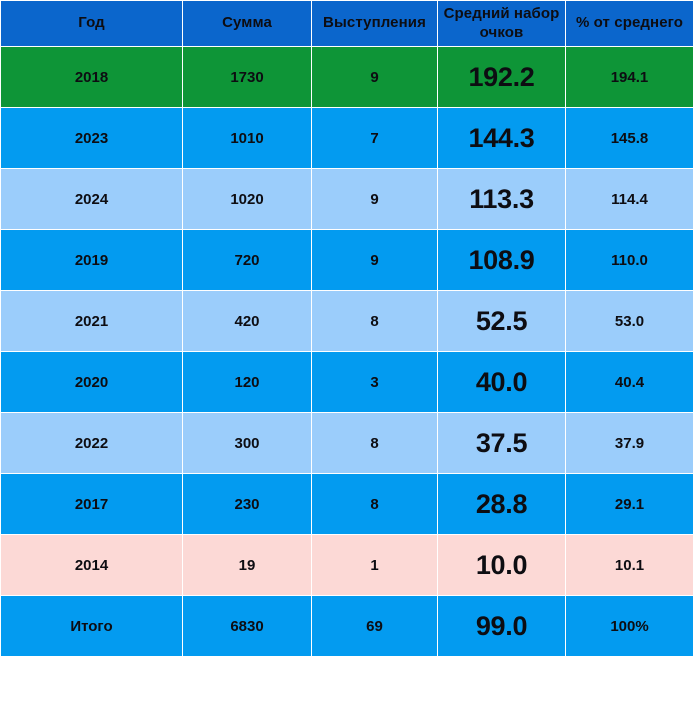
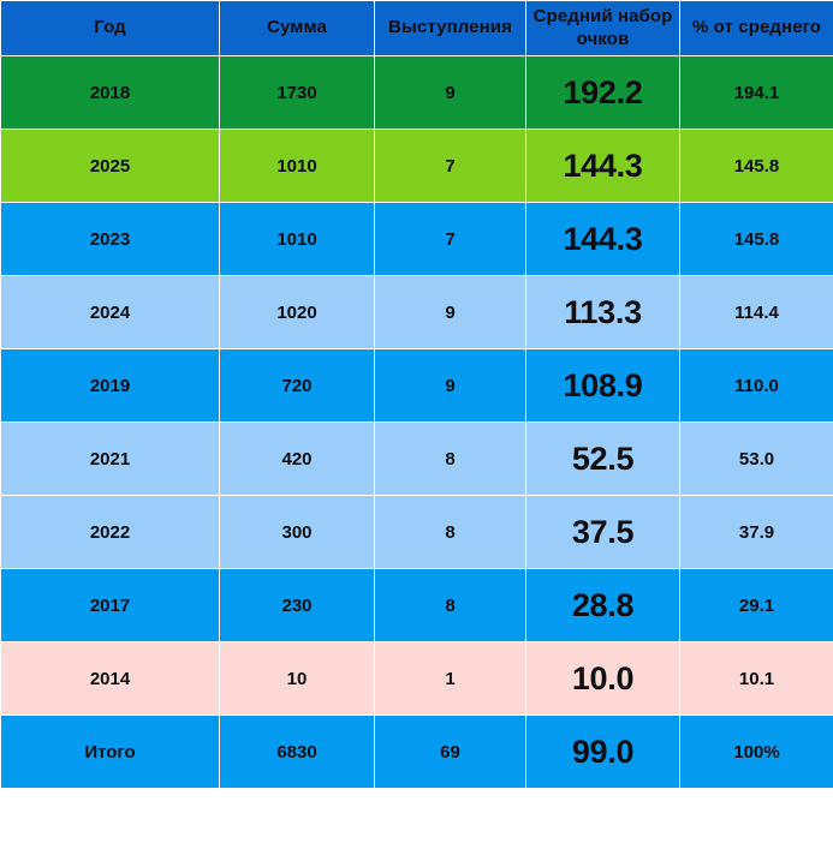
  Год	Сумма	Выступления	Средний набор очков	% от среднего
  2018	1730	9	192.2	194.1
+ 2025	1010	7	144.3	145.8
  2023	1010	7	144.3	145.8
  2024	1020	9	113.3	114.4
  2019	720	9	108.9	110.0
  2021	420	8	52.5	53.0
- 2020	120	3	40.0	40.4
  2022	300	8	37.5	37.9
  2017	230	8	28.8	29.1
- 2014	19	1	10.0	10.1
+ 2014	10	1	10.0	10.1
  Итого	6830	69	99.0	100%
